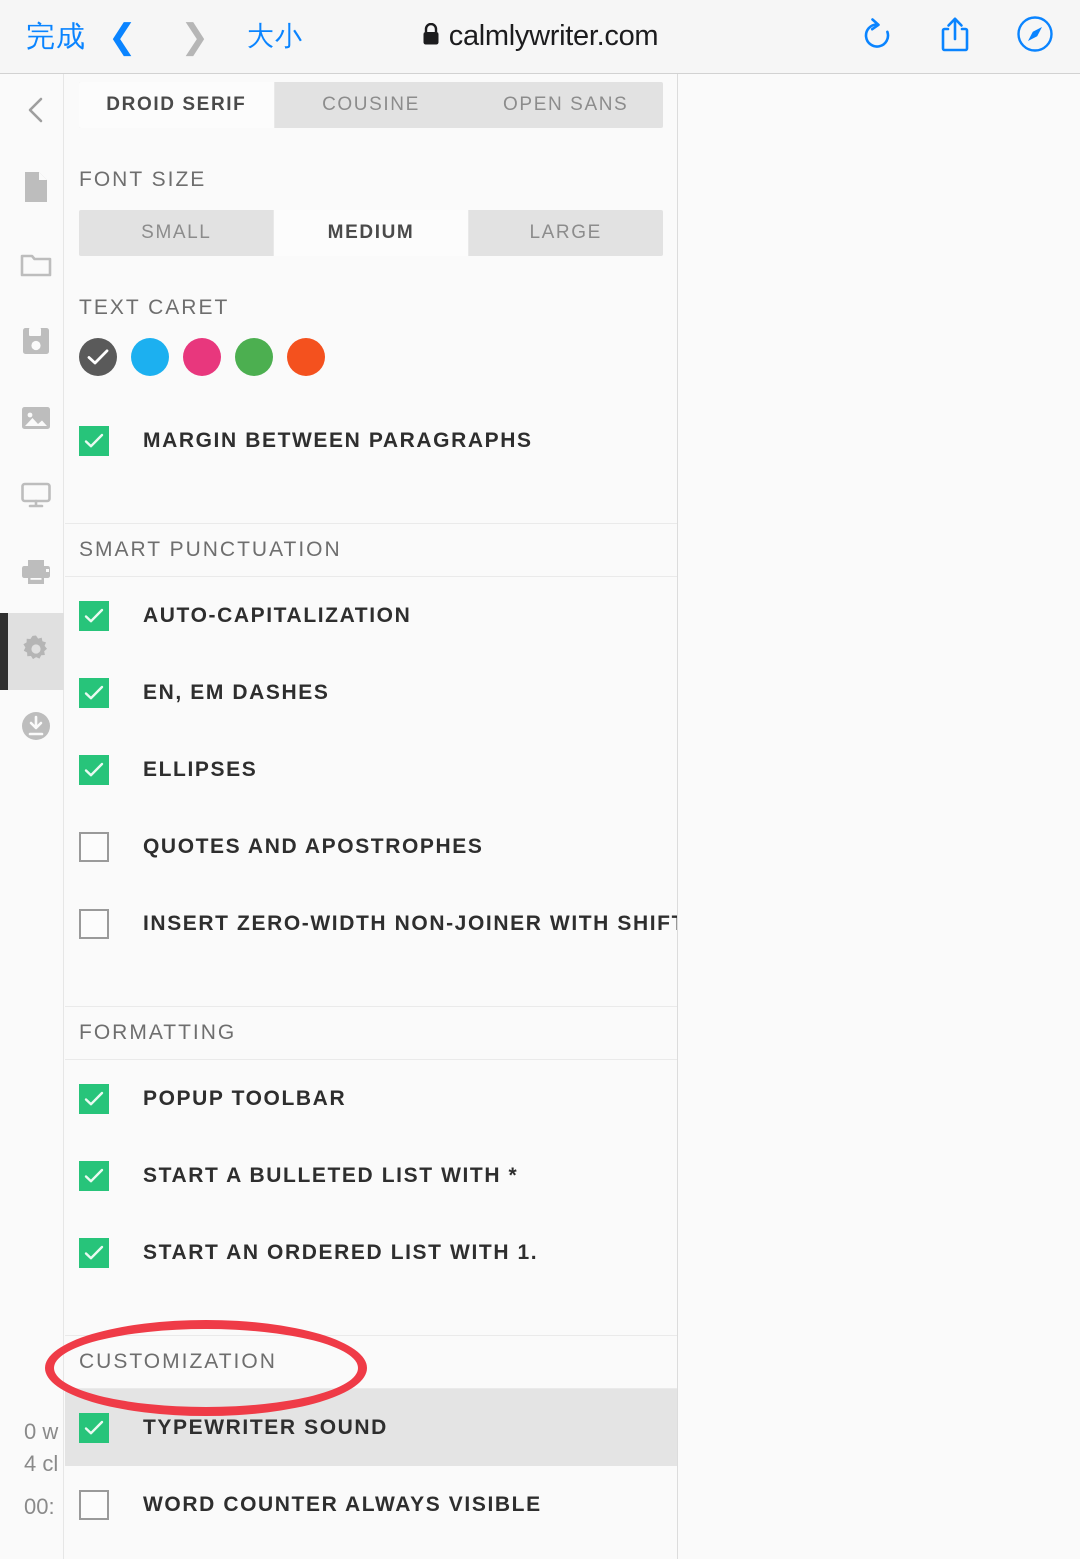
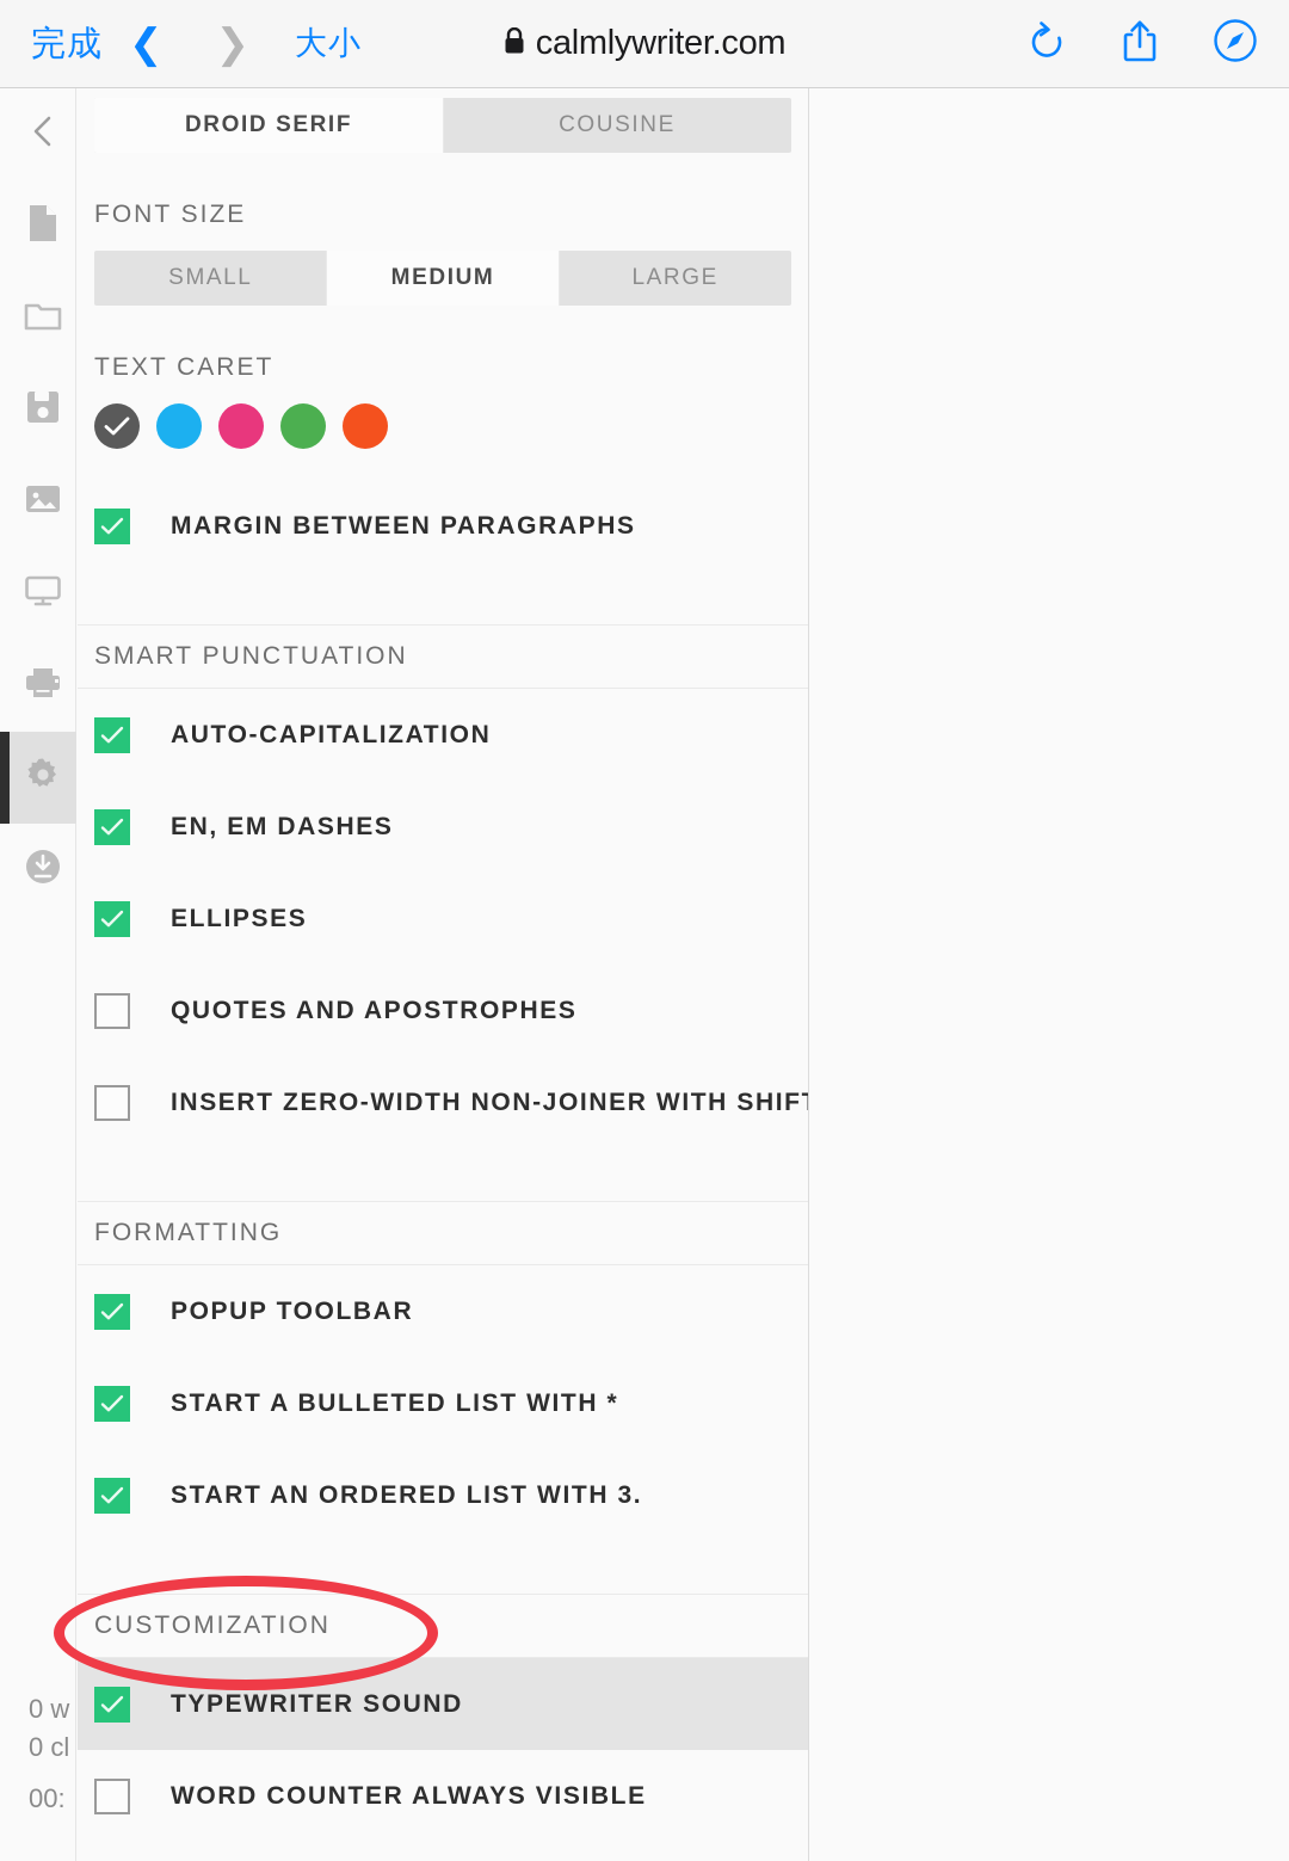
  完成
  ❮
  ❯
  大小
  calmlywriter.com
  0 w
- 4 cl
+ 0 cl
  00:
  DROID SERIF
  COUSINE
- OPEN SANS
  FONT SIZE
  SMALL
  MEDIUM
  LARGE
  TEXT CARET
  MARGIN BETWEEN PARAGRAPHS
  SMART PUNCTUATION
  AUTO-CAPITALIZATION
  EN, EM DASHES
  ELLIPSES
  QUOTES AND APOSTROPHES
  INSERT ZERO-WIDTH NON-JOINER WITH SHIF
  FORMATTING
  POPUP TOOLBAR
  START A BULLETED LIST WITH *
- START AN ORDERED LIST WITH 1.
+ START AN ORDERED LIST WITH 3.
  CUSTOMIZATION
  TYPEWRITER SOUND
  WORD COUNTER ALWAYS VISIBLE
